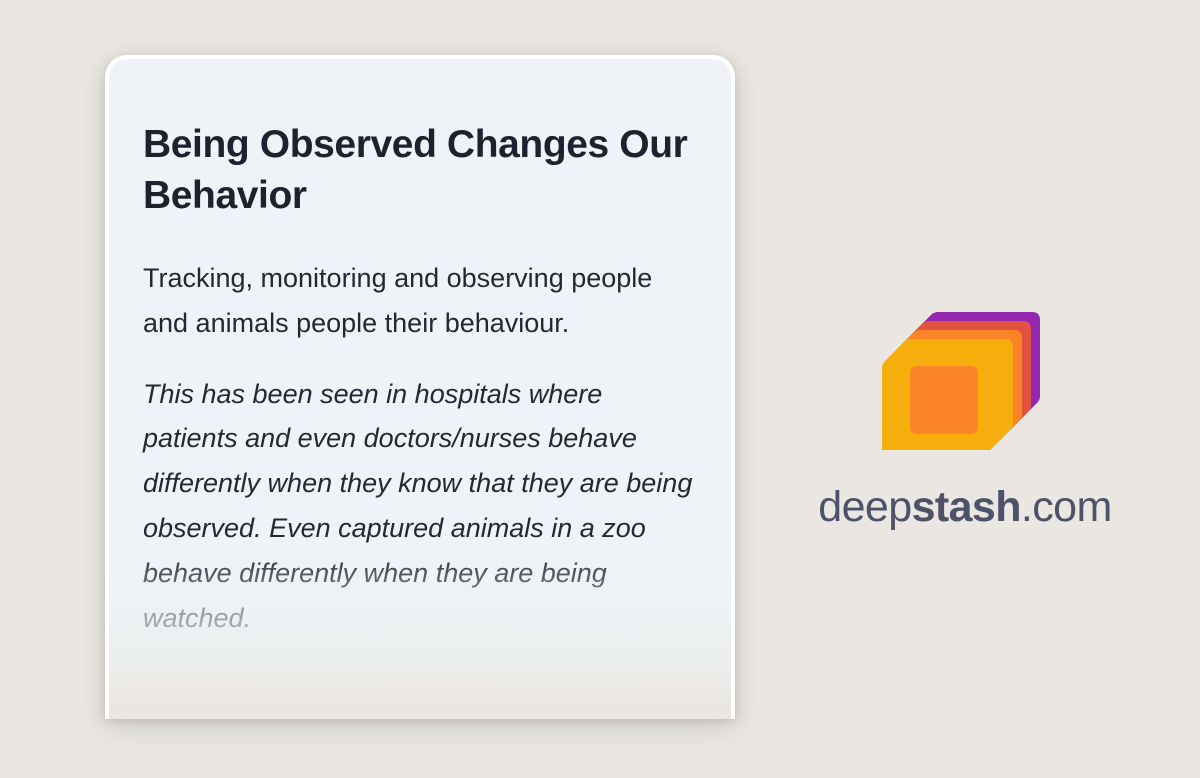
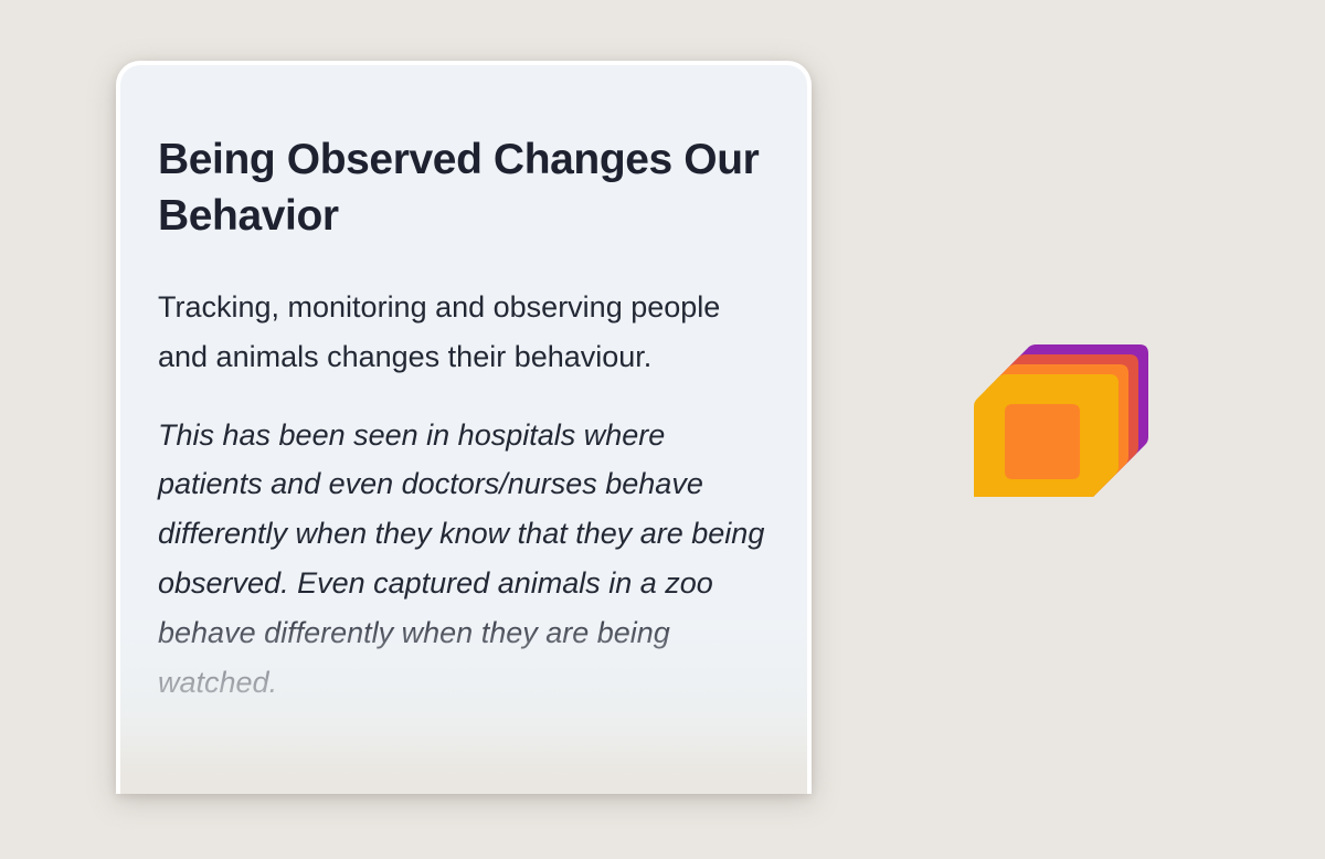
  Being Observed Changes Our Behavior
- Tracking, monitoring and observing people and animals people their behaviour.
+ Tracking, monitoring and observing people and animals changes their behaviour.
  This has been seen in hospitals where patients and even doctors/nurses behave differently when they know that they are being observed. Even captured animals in a zoo
- deepstash.com
